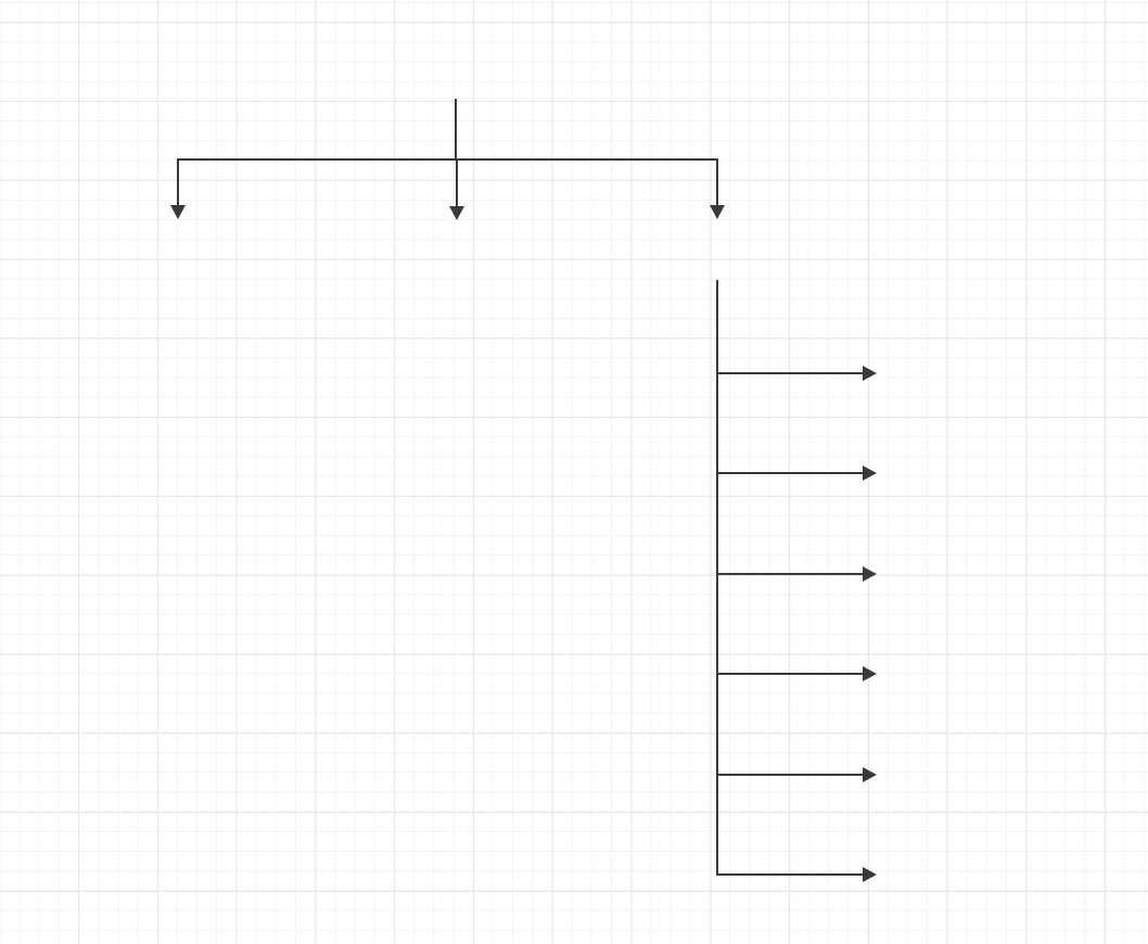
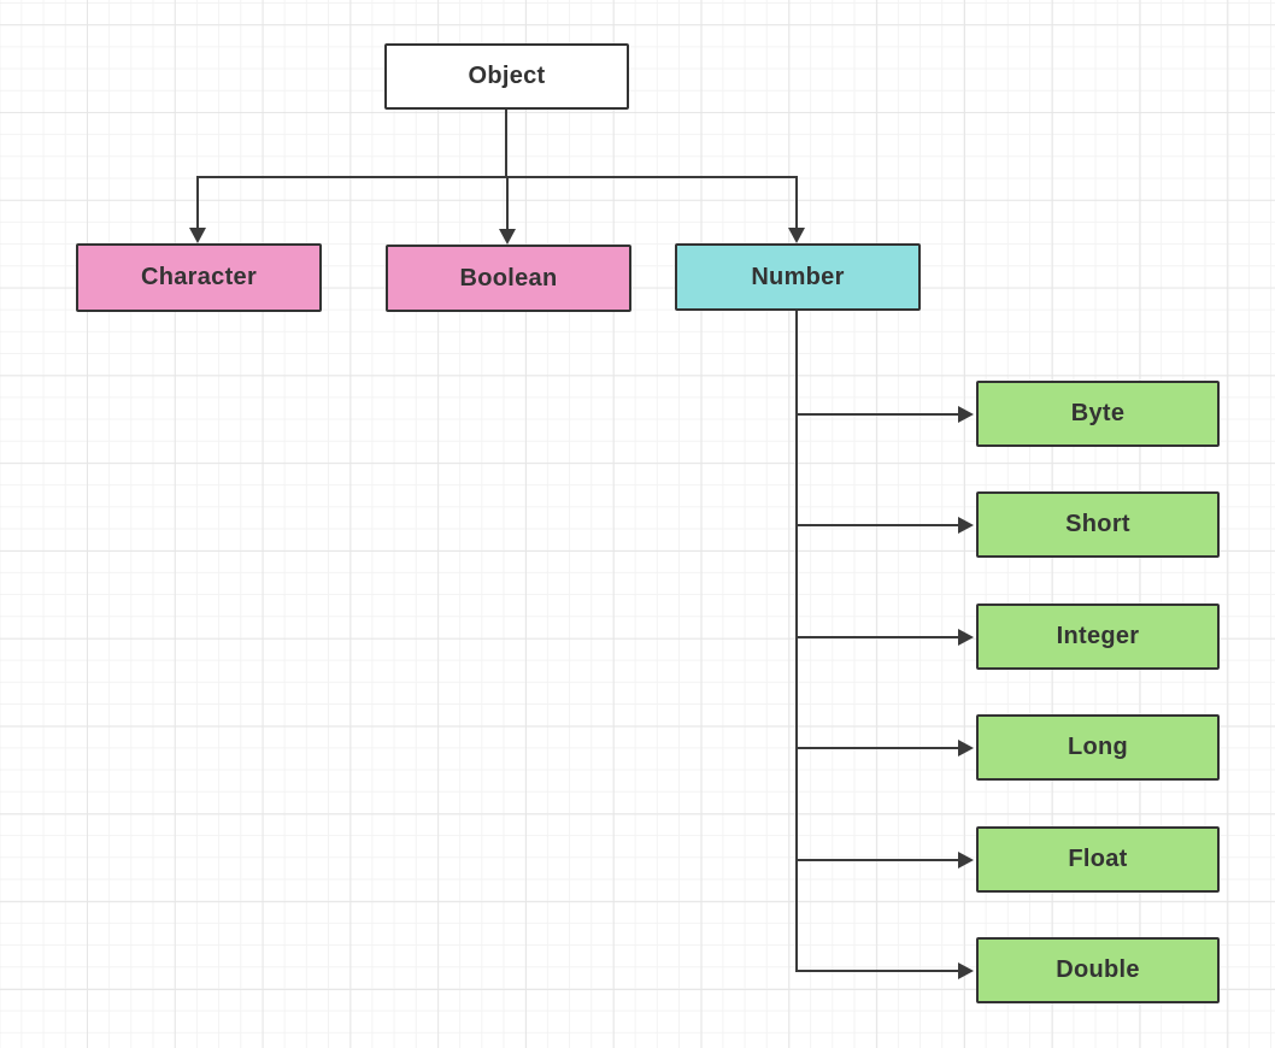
+ Object
+ Character
+ Boolean
+ Number
+ Byte
+ Short
+ Integer
+ Long
+ Float
+ Double
